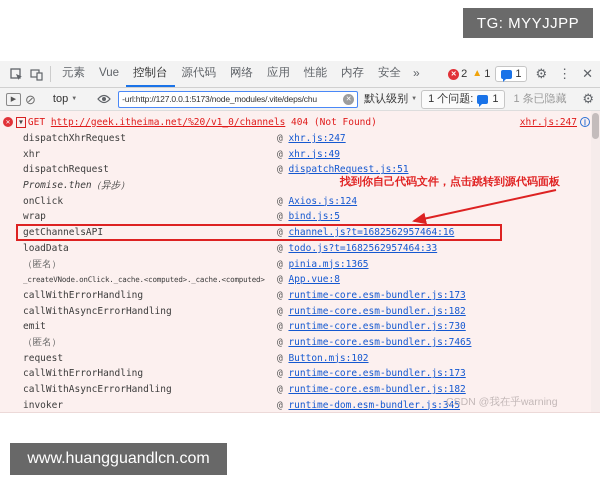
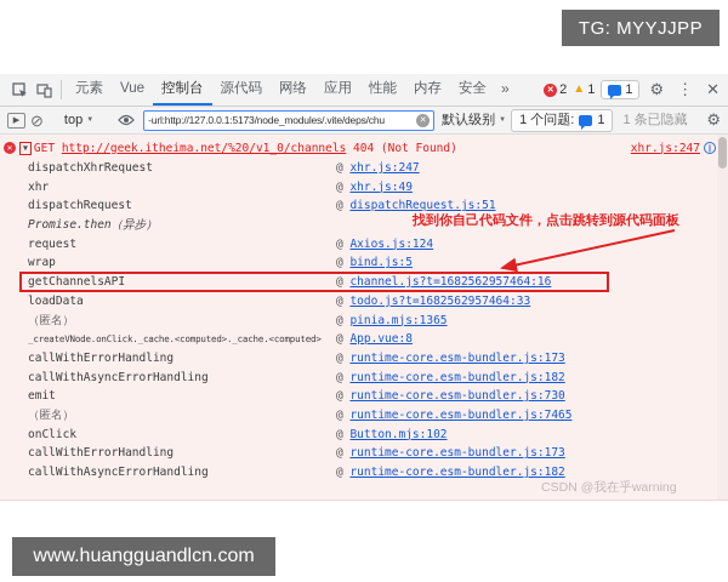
  TG: MYYJJPP
  元素
  Vue
  控制台
  源代码
  网络
  应用
  性能
  内存
  安全
  »
  2
  ▲
  1
  1
  ⚙
  ⋮
  ✕
  ⊘
  top
  -url:http://127.0.0.1:5173/node_modules/.vite/deps/chu
  默认级别
  1 个问题:
  1
  1 条已隐藏
  ⚙
  ▼
  GET http://geek.itheima.net/%20/v1_0/channels 404 (Not Found)
  xhr.js:247
  dispatchXhrRequest
  @ xhr.js:247
  xhr
  @ xhr.js:49
  dispatchRequest
  @ dispatchRequest.js:51
  Promise.then（异步）
- onClick
+ request
  @ Axios.js:124
  wrap
  @ bind.js:5
  getChannelsAPI
  @ channel.js?t=1682562957464:16
  loadData
  @ todo.js?t=1682562957464:33
  （匿名）
  @ pinia.mjs:1365
  _createVNode.onClick._cache.<computed>._cache.<computed>
  @ App.vue:8
  callWithErrorHandling
  @ runtime-core.esm-bundler.js:173
  callWithAsyncErrorHandling
  @ runtime-core.esm-bundler.js:182
  emit
  @ runtime-core.esm-bundler.js:730
  （匿名）
  @ runtime-core.esm-bundler.js:7465
- request
+ onClick
  @ Button.mjs:102
  callWithErrorHandling
  @ runtime-core.esm-bundler.js:173
  callWithAsyncErrorHandling
  @ runtime-core.esm-bundler.js:182
- invoker
- @ runtime-dom.esm-bundler.js:345
  找到你自己代码文件，点击跳转到源代码面板
  CSDN @我在乎warning
  www.huangguandlcn.com
